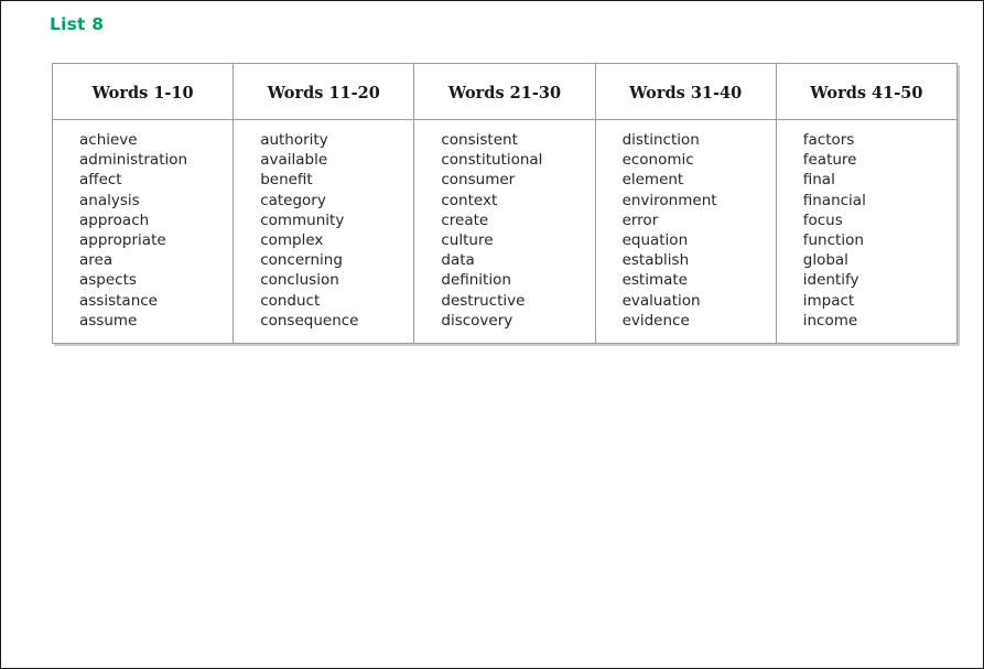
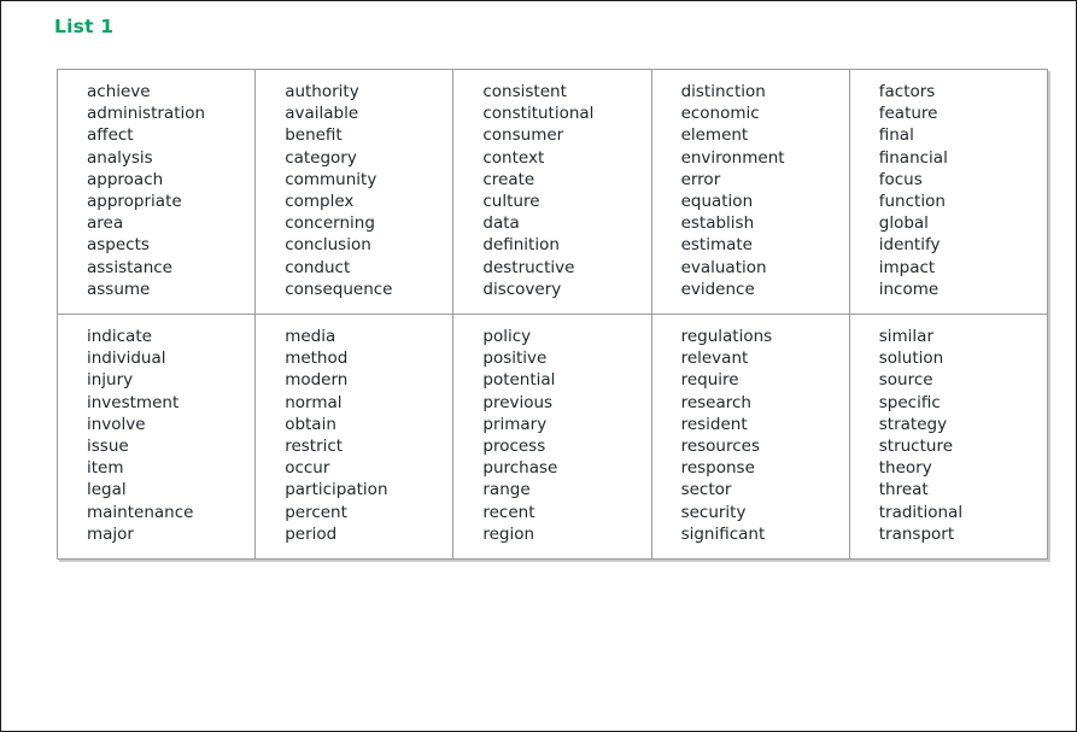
- List 8
+ List 1
- Words 1-10	Words 11-20	Words 21-30	Words 31-40	Words 41-50
  achieveadministrationaffectanalysisapproachappropriateareaaspectsassistanceassume	authorityavailablebenefitcategorycommunitycomplexconcerningconclusionconductconsequence	consistentconstitutionalconsumercontextcreateculturedatadefinitiondestructivediscovery	distinctioneconomicelementenvironmenterrorequationestablishestimateevaluationevidence	factorsfeaturefinalfinancialfocusfunctionglobalidentifyimpactincome
+ indicateindividualinjuryinvestmentinvolveissueitemlegalmaintenancemajor	mediamethodmodernnormalobtainrestrictoccurparticipationpercentperiod	policypositivepotentialpreviousprimaryprocesspurchaserangerecentregion	regulationsrelevantrequireresearchresidentresourcesresponsesectorsecuritysignificant	similarsolutionsourcespecificstrategystructuretheorythreattraditionaltransport
